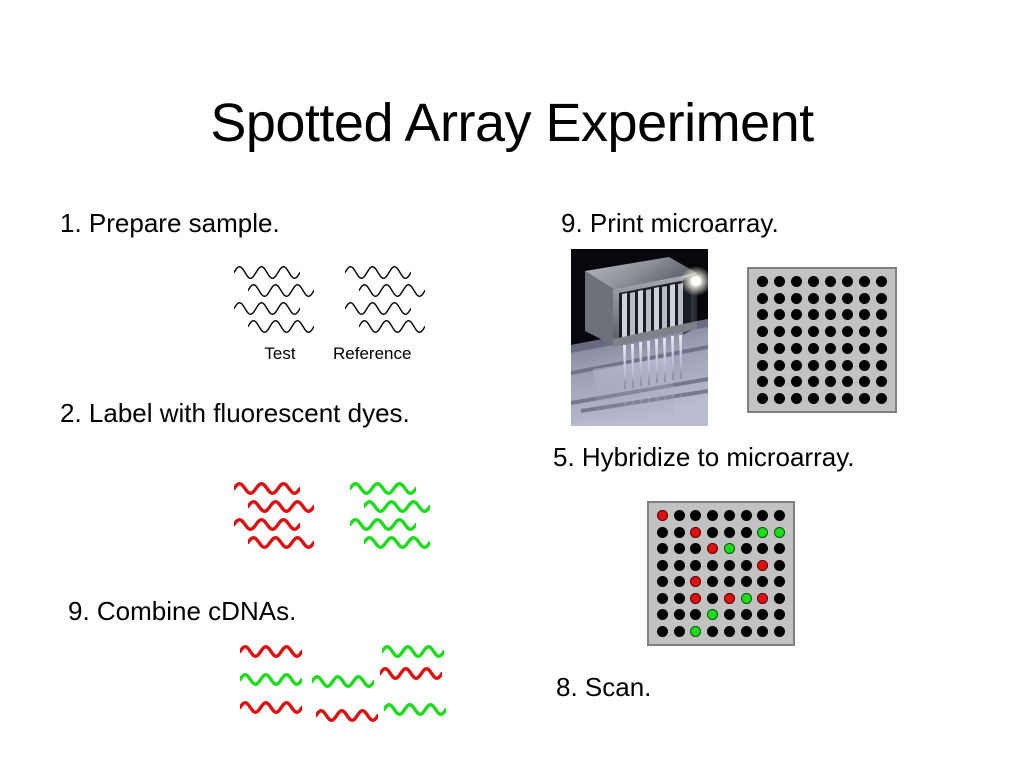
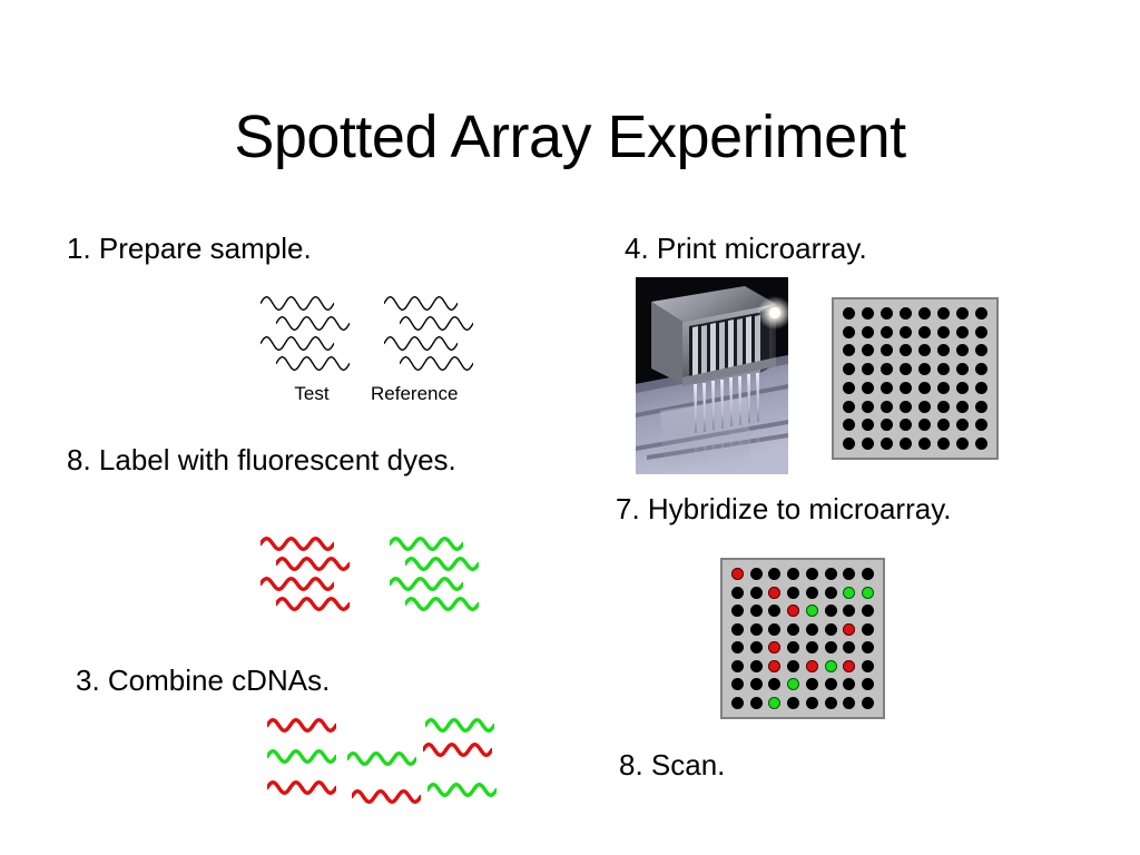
  Spotted Array Experiment
  1. Prepare sample.
- 2. Label with fluorescent dyes.
+ 8. Label with fluorescent dyes.
- 9. Combine cDNAs.
+ 3. Combine cDNAs.
- 9. Print microarray.
+ 4. Print microarray.
- 5. Hybridize to microarray.
+ 7. Hybridize to microarray.
  8. Scan.
  Test
  Reference
